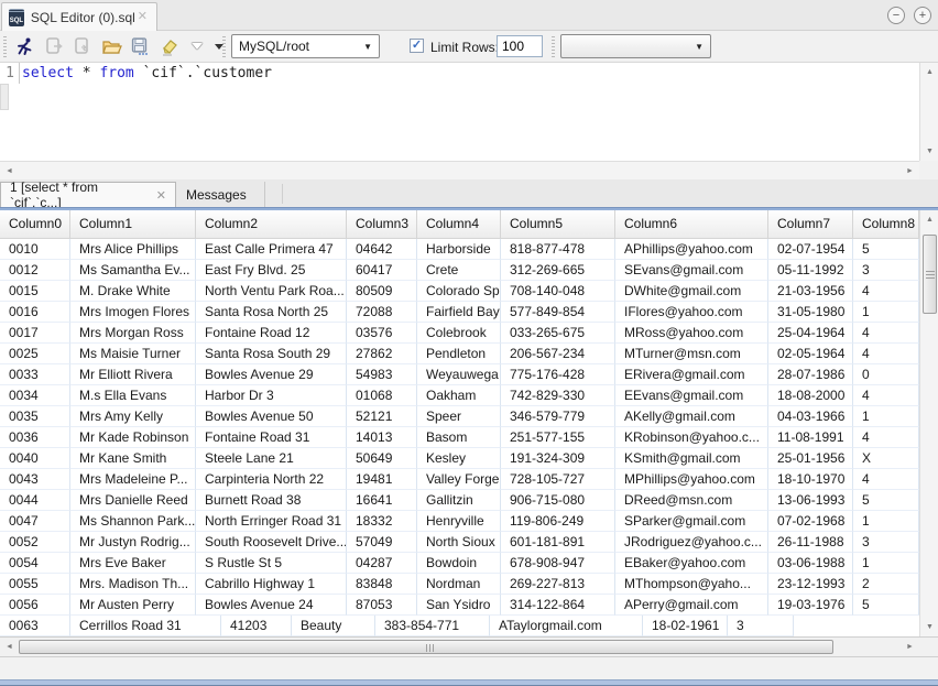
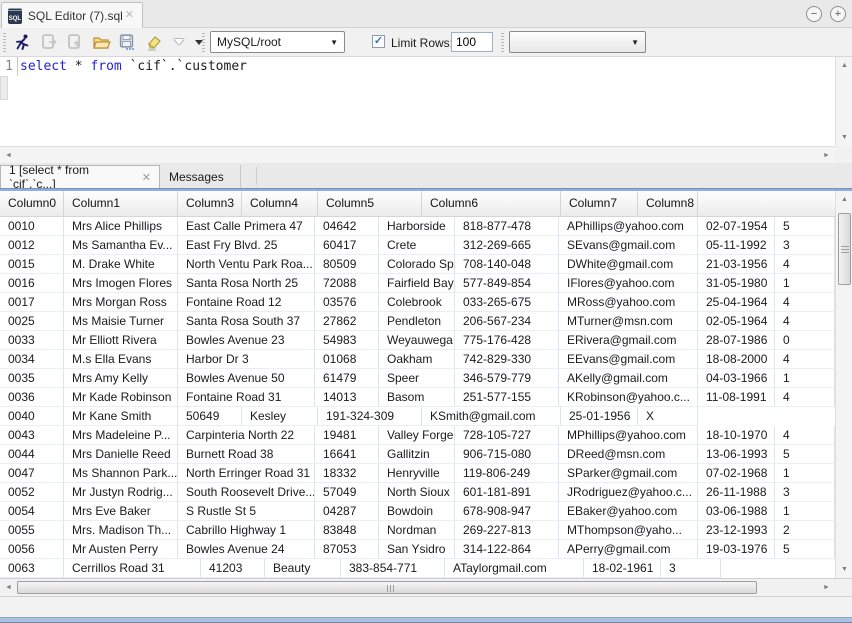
- SQL Editor (0).sql
+ SQL Editor (7).sql
  ✕
  −
  +
  MySQL/root
  ▼
  ✓
  Limit Rows
  100
  ▼
  1
  select * from `cif`.`customer
  1 [select * from `cif`.`c...]
  ✕
  Messages
  Column0
  Column1
- Column2
  Column3
  Column4
  Column5
  Column6
  Column7
  Column8
  0010
  Mrs Alice Phillips
  East Calle Primera 47
  04642
  Harborside
  818-877-478
  APhillips@yahoo.com
  02-07-1954
  5
  0012
  Ms Samantha Ev...
  East Fry Blvd. 25
  60417
  Crete
  312-269-665
  SEvans@gmail.com
  05-11-1992
  3
  0015
  M. Drake White
  North Ventu Park Roa...
  80509
  708-140-048
  DWhite@gmail.com
  21-03-1956
  4
  0016
  Mrs Imogen Flores
  Santa Rosa North 25
  72088
  Fairfield Bay
  577-849-854
  IFlores@yahoo.com
  31-05-1980
  1
  0017
  Mrs Morgan Ross
  Fontaine Road 12
  03576
  Colebrook
  033-265-675
  MRoss@yahoo.com
  25-04-1964
  4
  0025
  Ms Maisie Turner
- Santa Rosa South 29
+ Santa Rosa South 37
  27862
  Pendleton
  206-567-234
  MTurner@msn.com
  02-05-1964
  4
  0033
  Mr Elliott Rivera
- Bowles Avenue 29
+ Bowles Avenue 23
  54983
  Weyauwega
  775-176-428
  ERivera@gmail.com
  28-07-1986
  0
  0034
  M.s Ella Evans
  Harbor Dr 3
  01068
  Oakham
  742-829-330
  EEvans@gmail.com
  18-08-2000
  4
  0035
  Mrs Amy Kelly
  Bowles Avenue 50
- 52121
+ 61479
  Speer
  346-579-779
  AKelly@gmail.com
  04-03-1966
  1
  0036
  Mr Kade Robinson
  Fontaine Road 31
  14013
  Basom
  251-577-155
  KRobinson@yahoo.c...
  11-08-1991
  4
  0040
  Mr Kane Smith
- Steele Lane 21
  50649
  Kesley
  191-324-309
  KSmith@gmail.com
  25-01-1956
  X
  0043
  Mrs Madeleine P...
  Carpinteria North 22
  19481
  Valley Forge
  728-105-727
  MPhillips@yahoo.com
  18-10-1970
  4
  0044
  Mrs Danielle Reed
  Burnett Road 38
  16641
  Gallitzin
  906-715-080
  DReed@msn.com
  13-06-1993
  5
  0047
  Ms Shannon Park...
  North Erringer Road 31
  18332
  Henryville
  119-806-249
  SParker@gmail.com
  07-02-1968
  1
  0052
  Mr Justyn Rodrig...
  South Roosevelt Drive...
  57049
  North Sioux .
  601-181-891
  JRodriguez@yahoo.c...
  26-11-1988
  3
  0054
  Mrs Eve Baker
  S Rustle St 5
  04287
  Bowdoin
  678-908-947
  EBaker@yahoo.com
  03-06-1988
  1
  0055
  Mrs. Madison Th...
  Cabrillo Highway 1
  83848
  Nordman
  269-227-813
  MThompson@yaho...
  23-12-1993
  2
  0056
  Mr Austen Perry
  Bowles Avenue 24
  87053
  San Ysidro
  314-122-864
  APerry@gmail.com
  19-03-1976
  5
  0063
  Cerrillos Road 31
  41203
  Beauty
  383-854-771
  ATaylorgmail.com
  18-02-1961
  3
